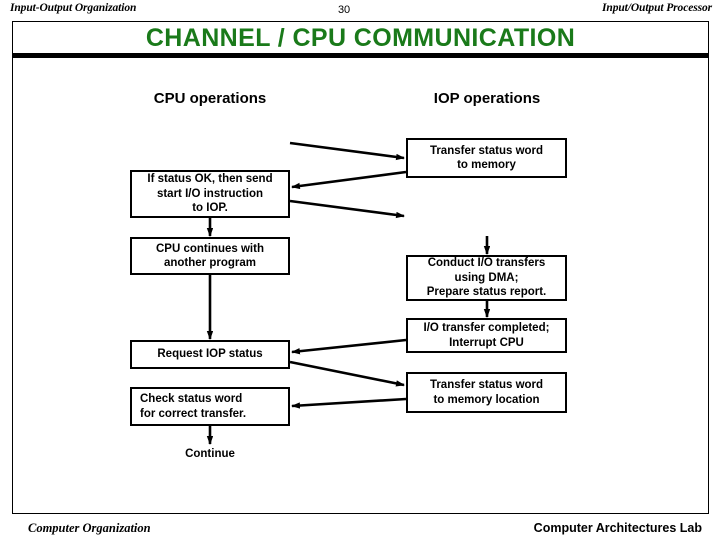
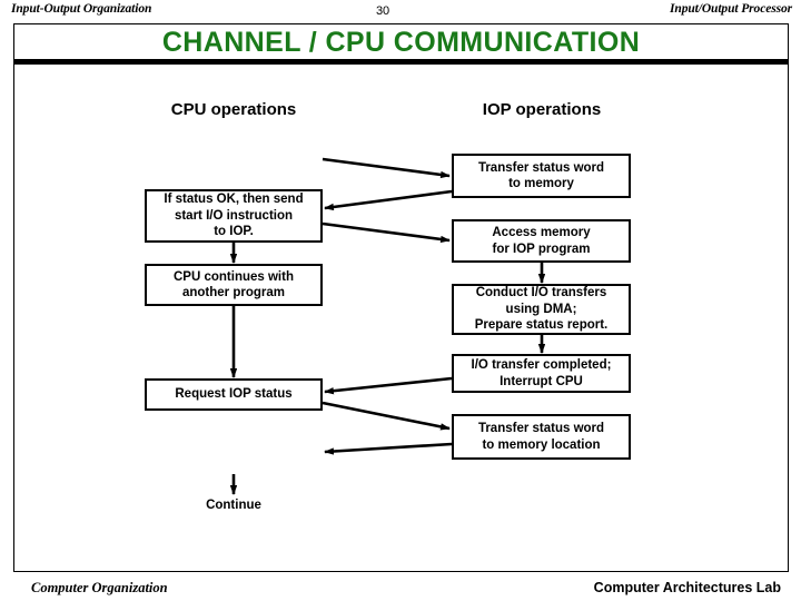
  Input-Output Organization
  30
  Input/Output Processor
  CHANNEL / CPU COMMUNICATION
  CPU operations
  IOP operations
  If status OK, then send
  start I/O instruction
  to IOP.
  CPU continues with
  another program
  Request IOP status
- Check status word
- for correct transfer.
  Transfer status word
  to memory
+ Access memory
+ for IOP program
  Conduct I/O transfers
  using DMA;
  Prepare status report.
  I/O transfer completed;
  Interrupt CPU
  Transfer status word
  to memory location
  Continue
  Computer Organization
  Computer Architectures Lab
